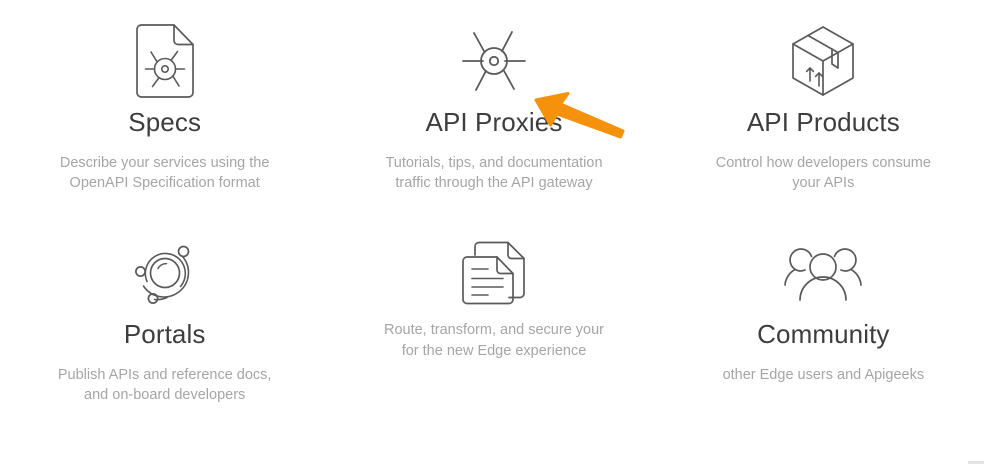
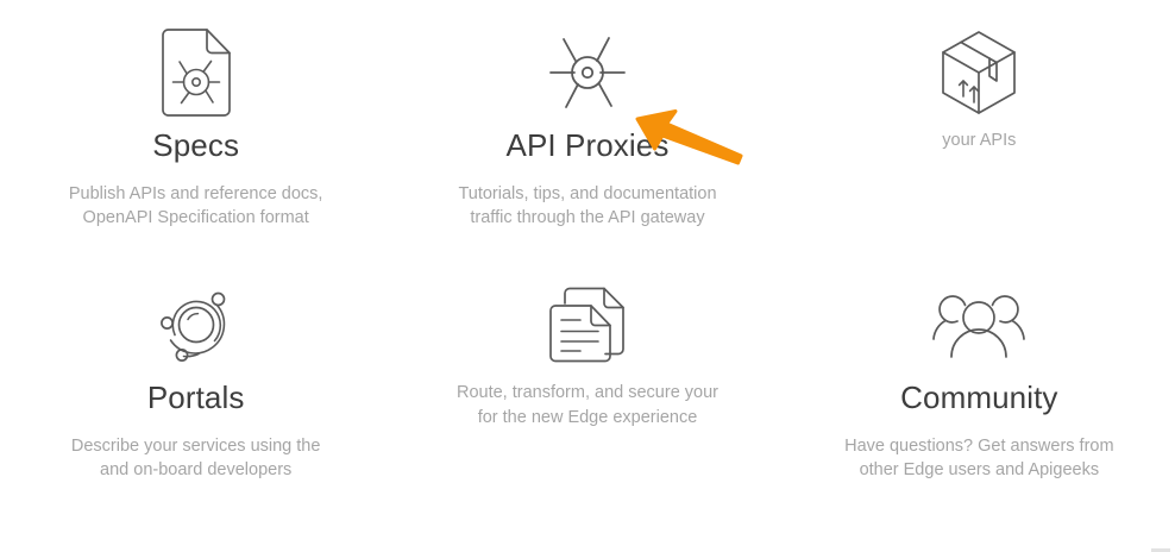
  Specs
- Describe your services using the
+ Publish APIs and reference docs,
  OpenAPI Specification format
  API Proxies
  Tutorials, tips, and documentation
  traffic through the API gateway
- API Products
- Control how developers consume
  your APIs
  Portals
- Publish APIs and reference docs,
+ Describe your services using the
  and on-board developers
  Route, transform, and secure your
  for the new Edge experience
  Community
+ Have questions? Get answers from
  other Edge users and Apigeeks
